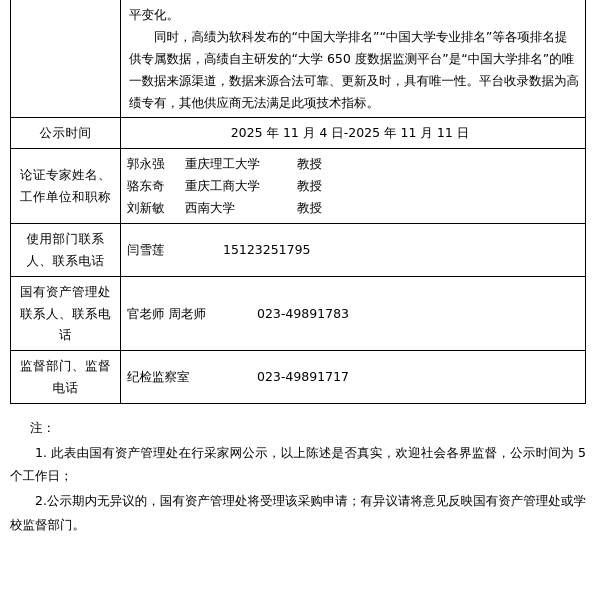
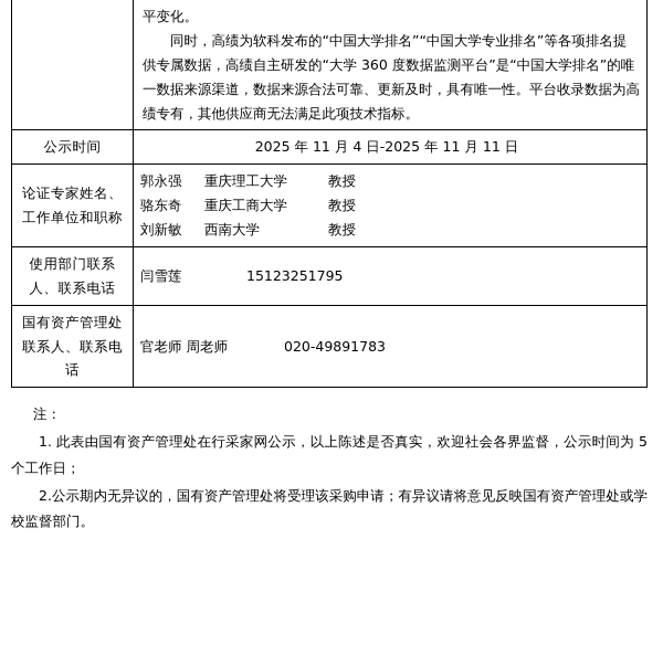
- 	平变化。 同时，高绩为软科发布的“中国大学排名”“中国大学专业排名”等各项排名提供专属数据，高绩自主研发的“大学 650 度数据监测平台”是“中国大学排名”的唯一数据来源渠道，数据来源合法可靠、更新及时，具有唯一性。平台收录数据为高绩专有，其他供应商无法满足此项技术指标。
+ 	平变化。 同时，高绩为软科发布的“中国大学排名”“中国大学专业排名”等各项排名提供专属数据，高绩自主研发的“大学 360 度数据监测平台”是“中国大学排名”的唯一数据来源渠道，数据来源合法可靠、更新及时，具有唯一性。平台收录数据为高绩专有，其他供应商无法满足此项技术指标。
  公示时间	2025 年 11 月 4 日-2025 年 11 月 11 日
  论证专家姓名、工作单位和职称	郭永强 重庆理工大学 教授 骆东奇 重庆工商大学 教授 刘新敏 西南大学 教授
  使用部门联系人、联系电话	闫雪莲 15123251795
- 国有资产管理处联系人、联系电话	官老师 周老师 023-49891783
+ 国有资产管理处联系人、联系电话	官老师 周老师 020-49891783
- 监督部门、监督电话	纪检监察室 023-49891717
  注：
  1. 此表由国有资产管理处在行采家网公示，以上陈述是否真实，欢迎社会各界监督，公示时间为 5 个工作日；
  2.公示期内无异议的，国有资产管理处将受理该采购申请；有异议请将意见反映国有资产管理处或学校监督部门。
